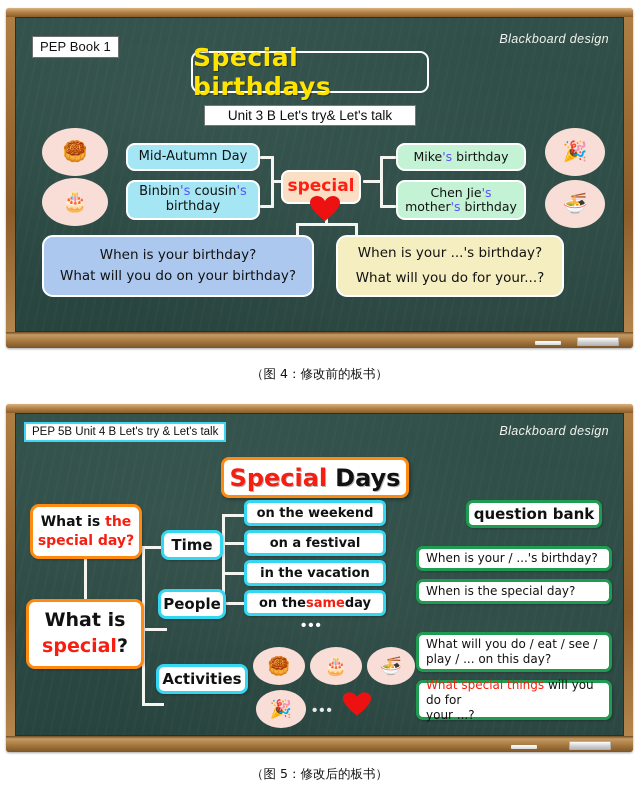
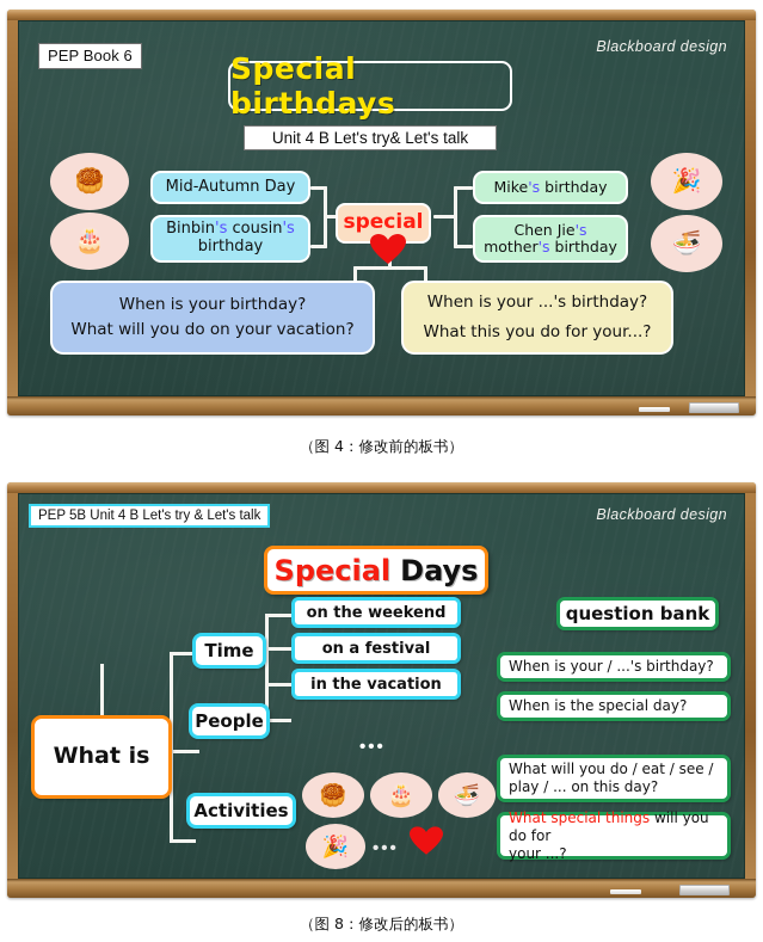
- PEP Book 1
+ PEP Book 6
  Blackboard design
  Special birthdays
- Unit 3 B Let's try& Let's talk
+ Unit 4 B Let's try& Let's talk
  🥮
  🎂
  🎉
  🍜
  Mid-Autumn Day
  Binbin's cousin's
  birthday
  special
  Mike's birthday
  Chen Jie's
  mother's birthday
  When is your birthday?
- What will you do on your birthday?
+ What will you do on your vacation?
  When is your ...'s birthday?
- What will you do for your...?
+ What this you do for your...?
  （图 4：修改前的板书）
  PEP 5B Unit 4 B Let's try & Let's talk
  Blackboard design
  Special
  Days
- What is the
- special day?
  What is
- special?
  Time
  People
  Activities
  on the weekend
  on a festival
  in the vacation
- on the
- same
- day
  •••
  🥮
  🎂
  🍜
  🎉
  •••
  question bank
  When is your / ...'s birthday?
  When is the special day?
  What will you do / eat / see /
  play / ... on this day?
  What special things will you do for
  your ...?
- （图 5：修改后的板书）
+ （图 8：修改后的板书）
